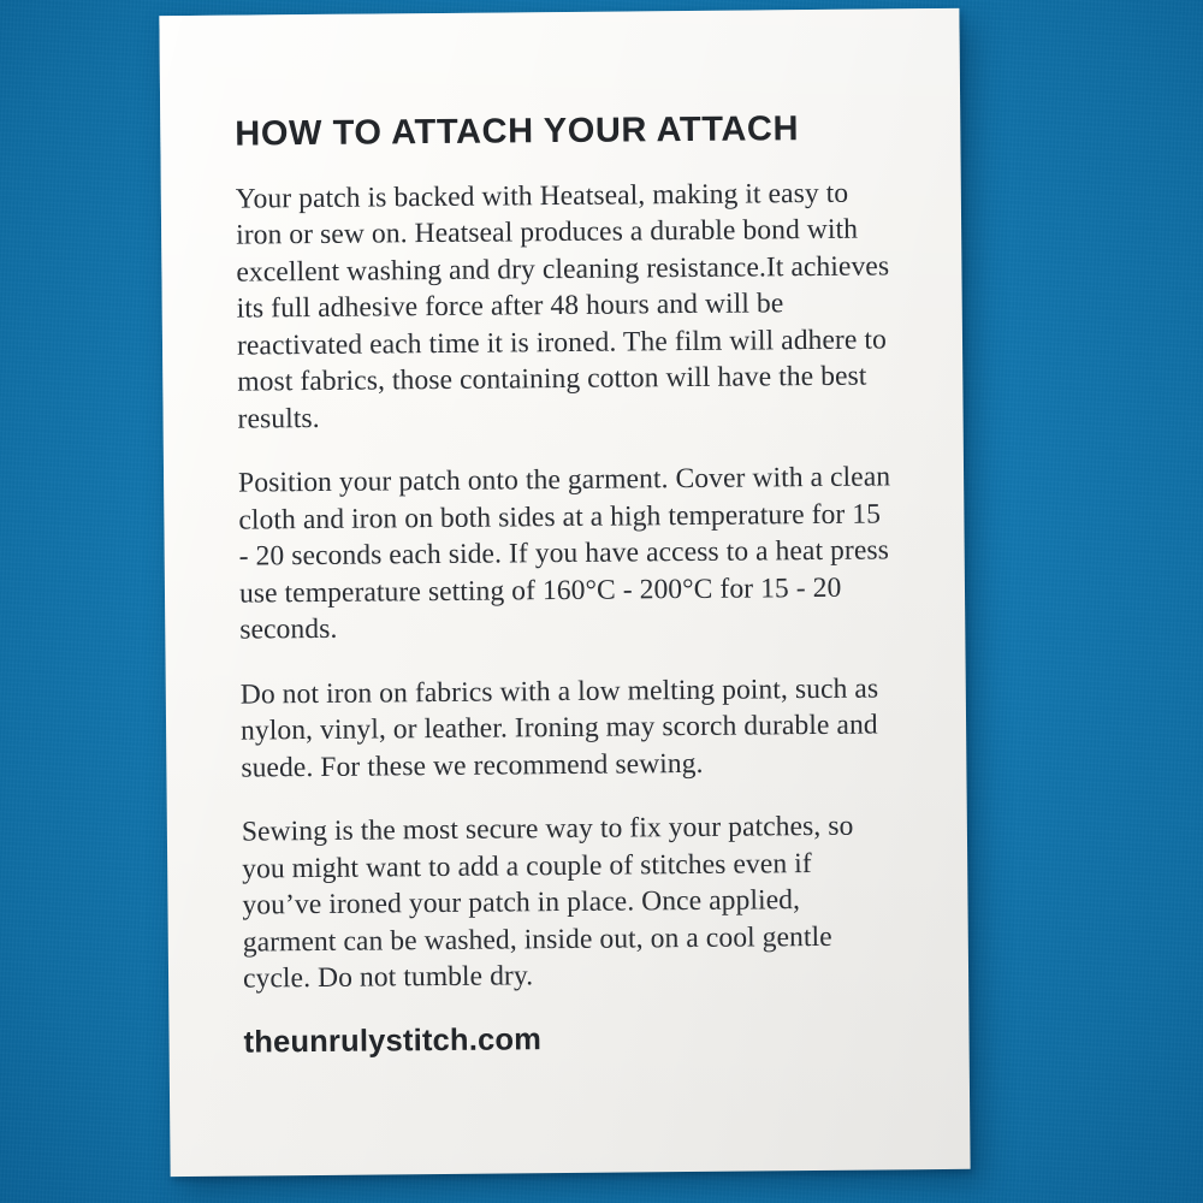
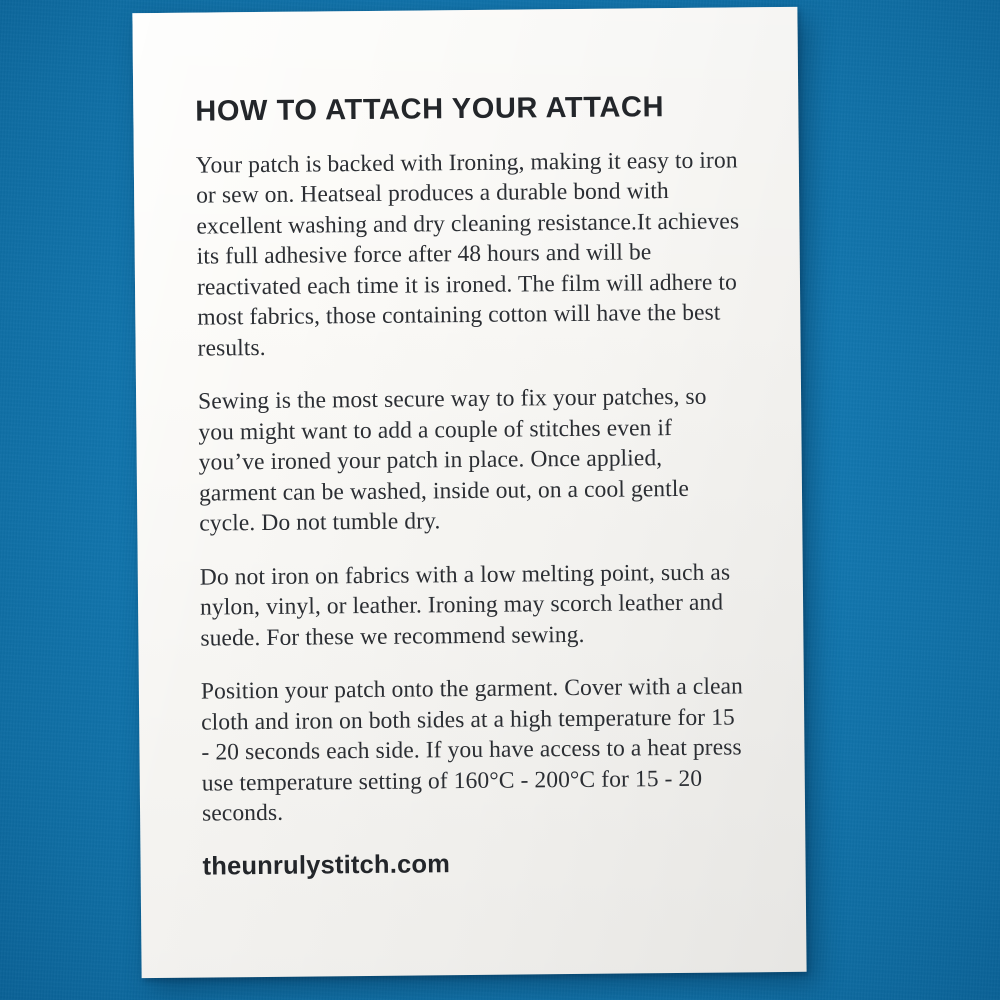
  HOW TO ATTACH YOUR ATTACH
- Your patch is backed with Heatseal, making it easy to iron or sew on. Heatseal produces a durable bond with excellent washing and dry cleaning resistance.It achieves its full adhesive force after 48 hours and will be reactivated each time it is ironed. The film will adhere to most fabrics, those containing cotton will have the best results.
+ Your patch is backed with Ironing, making it easy to iron or sew on. Heatseal produces a durable bond with excellent washing and dry cleaning resistance.It achieves its full adhesive force after 48 hours and will be reactivated each time it is ironed. The film will adhere to most fabrics, those containing cotton will have the best results.
- Position your patch onto the garment. Cover with a clean cloth and iron on both sides at a high temperature for 15 - 20 seconds each side. If you have access to a heat press use temperature setting of 160°C - 200°C for 15 - 20 seconds.
+ Sewing is the most secure way to fix your patches, so you might want to add a couple of stitches even if you’ve ironed your patch in place. Once applied, garment can be washed, inside out, on a cool gentle cycle. Do not tumble dry.
- Do not iron on fabrics with a low melting point, such as nylon, vinyl, or leather. Ironing may scorch durable and suede. For these we recommend sewing.
+ Do not iron on fabrics with a low melting point, such as nylon, vinyl, or leather. Ironing may scorch leather and suede. For these we recommend sewing.
- Sewing is the most secure way to fix your patches, so you might want to add a couple of stitches even if you’ve ironed your patch in place. Once applied, garment can be washed, inside out, on a cool gentle cycle. Do not tumble dry.
+ Position your patch onto the garment. Cover with a clean cloth and iron on both sides at a high temperature for 15 - 20 seconds each side. If you have access to a heat press use temperature setting of 160°C - 200°C for 15 - 20 seconds.
  theunrulystitch.com
